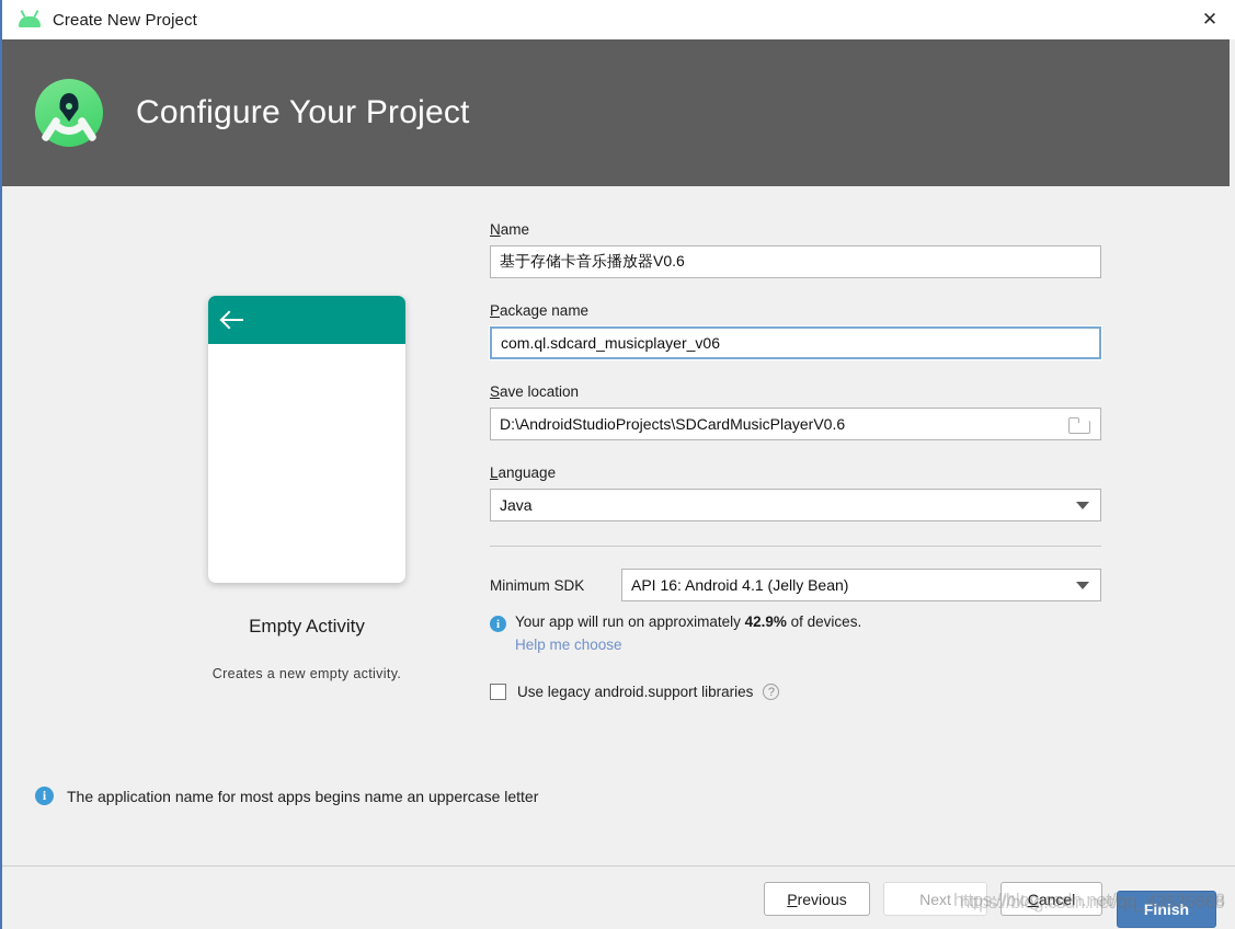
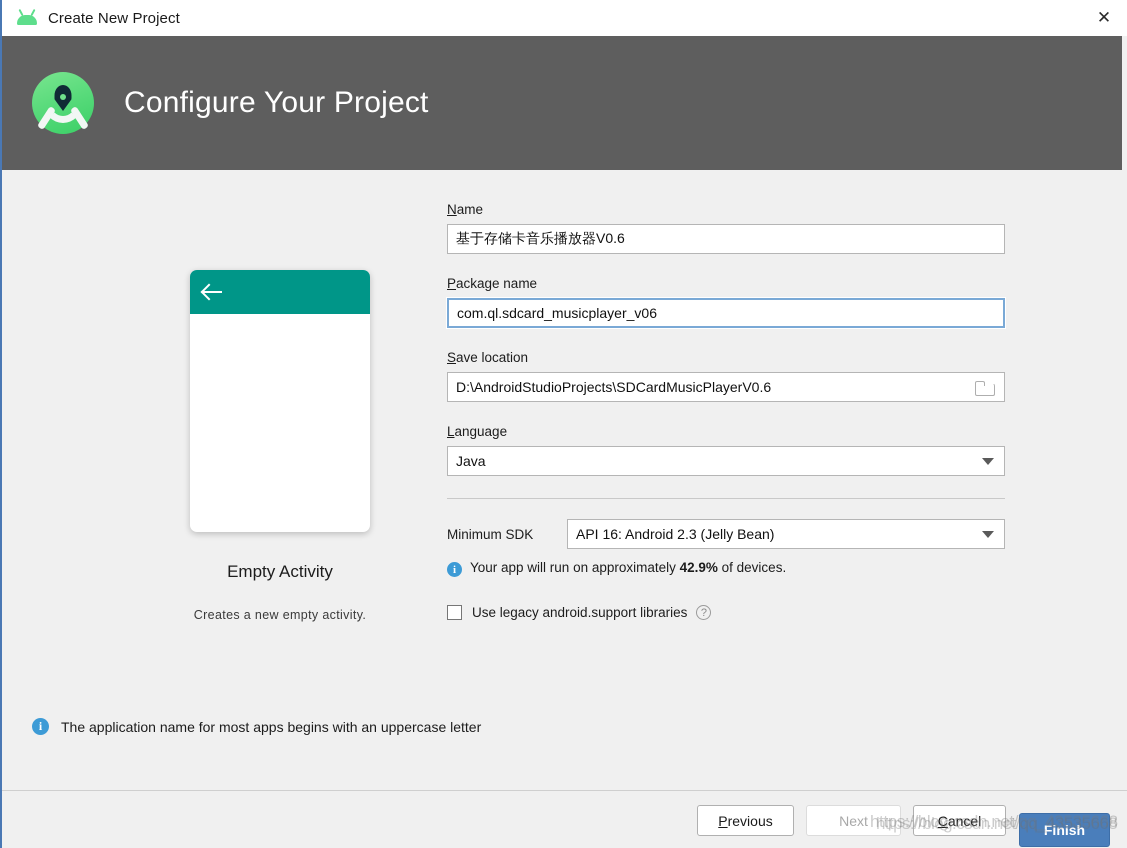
  Create New Project
  ✕
  Configure Your Project
  Empty Activity
  Creates a new empty activity.
  Name
  基于存储卡音乐播放器V0.6
  Package name
  com.ql.sdcard_musicplayer_v06
  Save location
  D:\AndroidStudioProjects\SDCardMusicPlayerV0.6
  Language
  Java
  Minimum SDK
- API 16: Android 4.1 (Jelly Bean)
+ API 16: Android 2.3 (Jelly Bean)
  i
  Your app will run on approximately 42.9% of devices.
- Help me choose
  Use legacy android.support libraries
  ?
  i
- The application name for most apps begins name an uppercase letter
+ The application name for most apps begins with an uppercase letter
  P
  revious
  Next
  C
  ancel
  Finish
  https://blog.csdn.net/qq_43535668
  https://blog.csdn.net/qq_43535668
